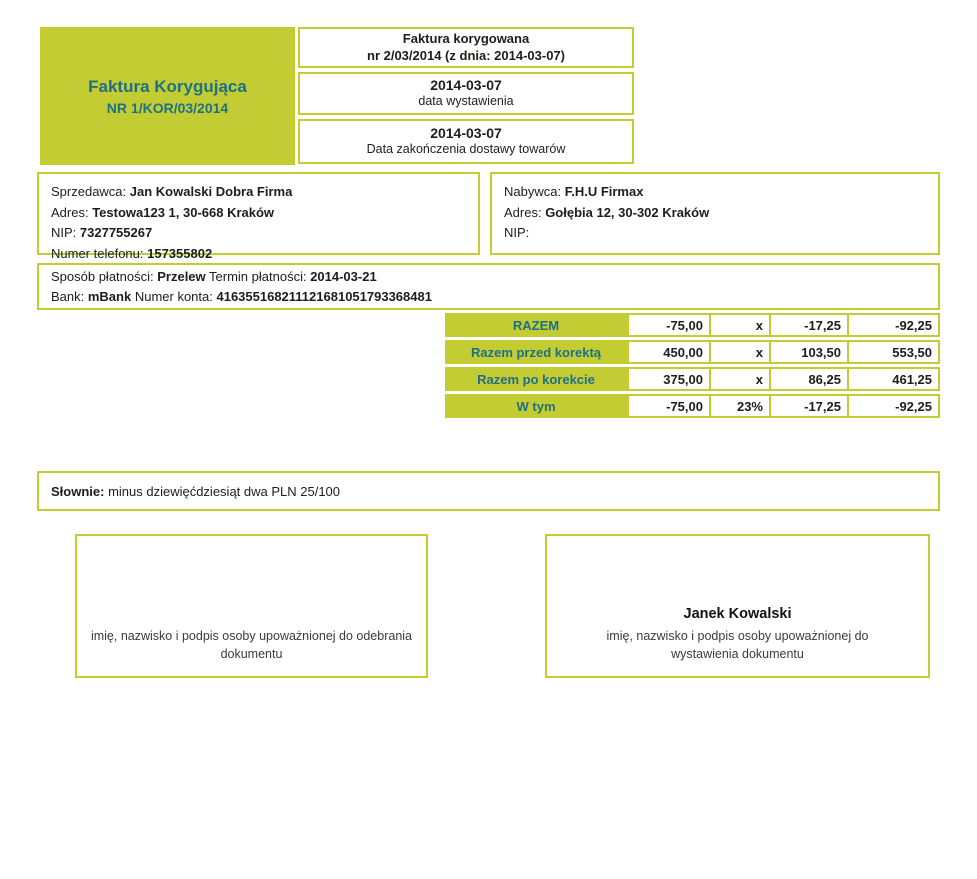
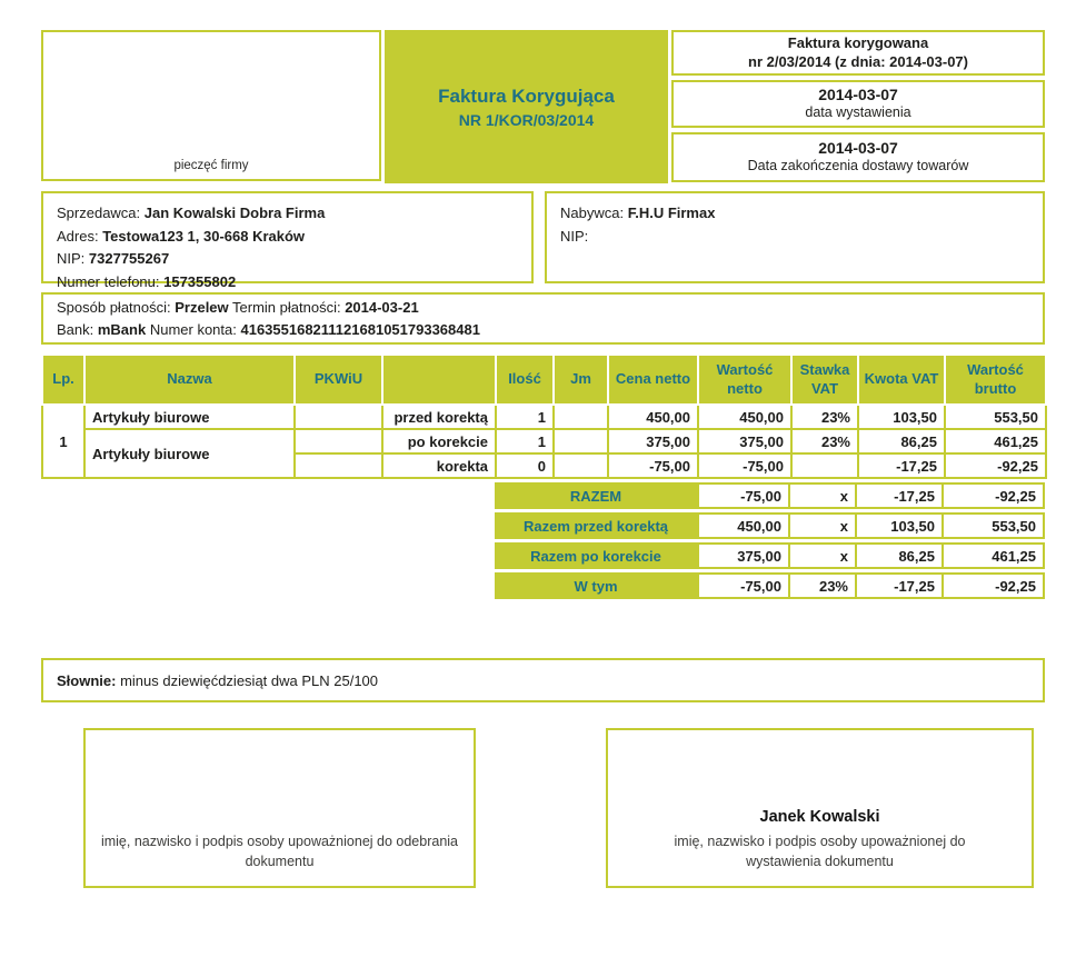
+ pieczęć firmy
  Faktura Korygująca
  NR 1/KOR/03/2014
  Faktura korygowana
  nr 2/03/2014 (z dnia: 2014-03-07)
  2014-03-07
  data wystawienia
  2014-03-07
  Data zakończenia dostawy towarów
  Sprzedawca: Jan Kowalski Dobra Firma
  Adres: Testowa123 1, 30-668 Kraków
  NIP: 7327755267
  Numer telefonu: 157355802
  Nabywca: F.H.U Firmax
- Adres: Gołębia 12, 30-302 Kraków
  NIP:
  Sposób płatności: Przelew Termin płatności: 2014-03-21
  Bank: mBank Numer konta: 416355168211121681051793368481
+ Lp.	Nazwa	PKWiU		Ilość	Jm	Cena netto	Wartość netto	Stawka VAT	Kwota VAT	Wartość brutto
+ 1	Artykuły biurowe		przed korektą	1		450,00	450,00	23%	103,50	553,50
+ Artykuły biurowe		po korekcie	1		375,00	375,00	23%	86,25	461,25
+ 	korekta	0		-75,00	-75,00		-17,25	-92,25
  RAZEM
  -75,00
  x
  -17,25
  -92,25
  Razem przed korektą
  450,00
  x
  103,50
  553,50
  Razem po korekcie
  375,00
  x
  86,25
  461,25
  W tym
  -75,00
  23%
  -17,25
  -92,25
  Słownie: minus dziewięćdziesiąt dwa PLN 25/100
  imię, nazwisko i podpis osoby upoważnionej do odebrania
  dokumentu
  Janek Kowalski
  imię, nazwisko i podpis osoby upoważnionej do
  wystawienia dokumentu
